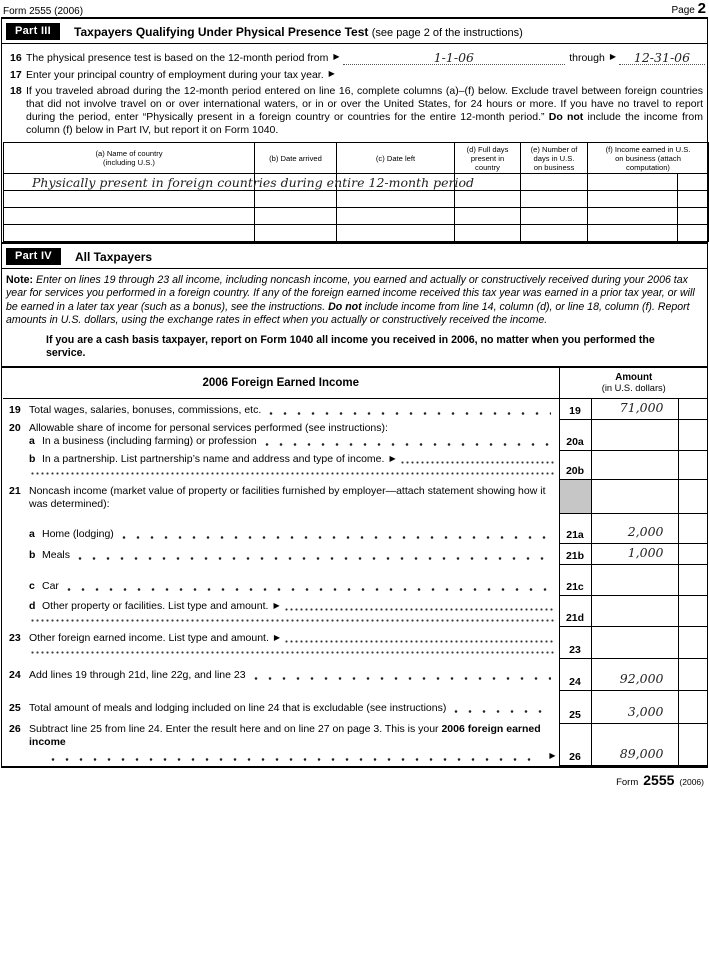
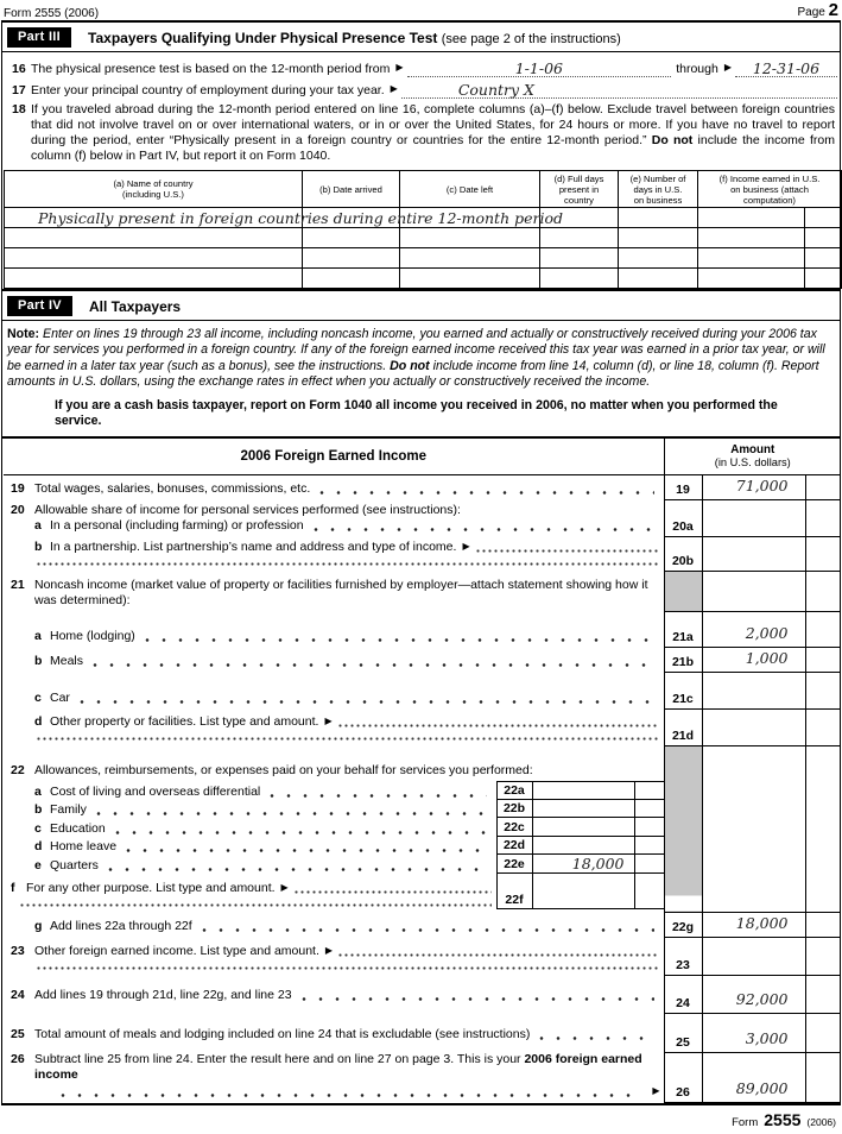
  Form 2555 (2006)
  Page 2
  Part III
  Taxpayers Qualifying Under Physical Presence Test (see page 2 of the instructions)
  16
  The physical presence test is based on the 12-month period from
  ▶
  1-1-06
  through
  ▶
  12-31-06
  17
  Enter your principal country of employment during your tax year.
  ▶
+ Country X
  18
  If you traveled abroad during the 12-month period entered on line 16, complete columns (a)–(f) below. Exclude travel between foreign countries that did not involve travel on or over international waters, or in or over the United States, for 24 hours or more. If you have no travel to report during the period, enter “Physically present in a foreign country or countries for the entire 12-month period.” Do not include the income from column (f) below in Part IV, but report it on Form 1040.
  (a) Name of country (including U.S.)	(b) Date arrived	(c) Date left	(d) Full days present in country	(e) Number of days in U.S. on business	(f) Income earned in U.S. on business (attach computation)
  Physically present in foreign countries during entire 12-month period
  Part IV
  All Taxpayers
  Note: Enter on lines 19 through 23 all income, including noncash income, you earned and actually or constructively received during your 2006 tax year for services you performed in a foreign country. If any of the foreign earned income received this tax year was earned in a prior tax year, or will be earned in a later tax year (such as a bonus), see the instructions. Do not include income from line 14, column (d), or line 18, column (f). Report amounts in U.S. dollars, using the exchange rates in effect when you actually or constructively received the income.
  If you are a cash basis taxpayer, report on Form 1040 all income you received in 2006, no matter when you performed the service.
  2006 Foreign Earned Income	Amount(in U.S. dollars)
  19 Total wages, salaries, bonuses, commissions, etc.	19	71,000
- 20 Allowable share of income for personal services performed (see instructions): a In a business (including farming) or profession	20a
+ 20 Allowable share of income for personal services performed (see instructions): a In a personal (including farming) or profession	20a
  b In a partnership. List partnership’s name and address and type of income. ▶	20b
  21 Noncash income (market value of property or facilities furnished by employer—attach statement showing how it was determined):
  a Home (lodging)	21a	2,000
  b Meals	21b	1,000
  c Car	21c
  d Other property or facilities. List type and amount. ▶	21d
+ 22 Allowances, reimbursements, or expenses paid on your behalf for services you performed: a Cost of living and overseas differential 22a b Family 22b c Education 22c d Home leave 22d e Quarters 22e 18,000 f For any other purpose. List type and amount. ▶ 22f
+ g Add lines 22a through 22f	22g	18,000
  23 Other foreign earned income. List type and amount. ▶	23
  24 Add lines 19 through 21d, line 22g, and line 23	24	92,000
  25 Total amount of meals and lodging included on line 24 that is excludable (see instructions)	25	3,000
  26 Subtract line 25 from line 24. Enter the result here and on line 27 on page 3. This is your 2006 foreign earned income ▶	26	89,000
  Form
  2555
  (2006)
